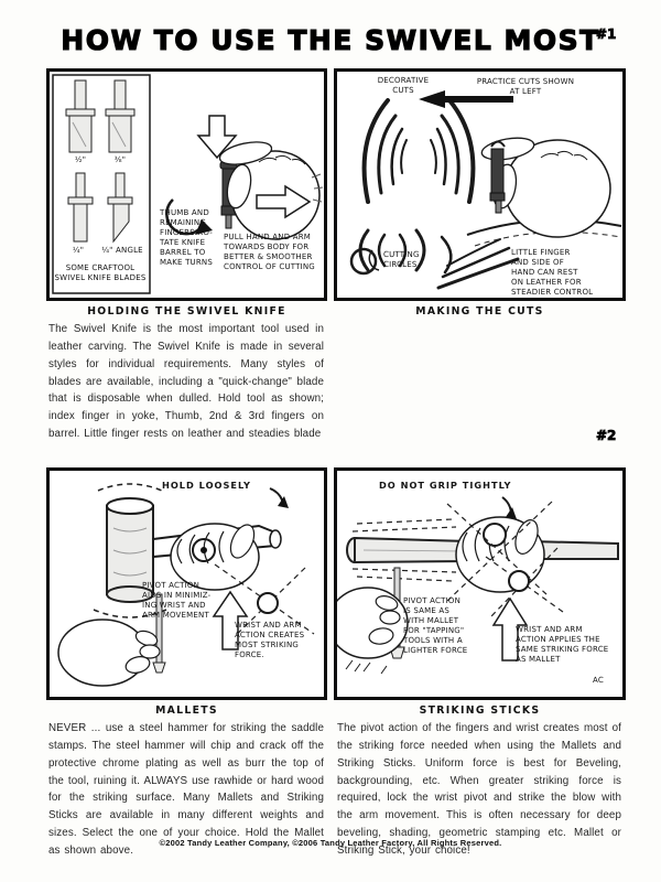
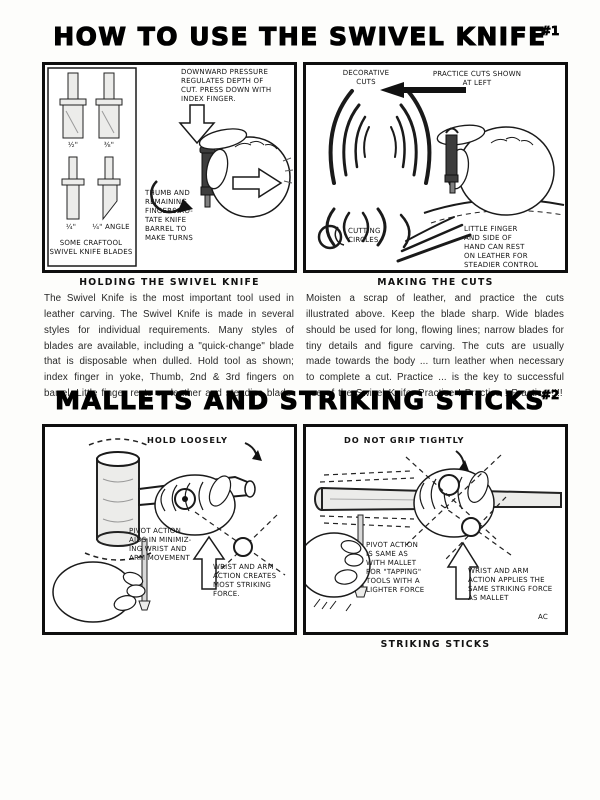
- HOW TO USE THE SWIVEL MOST
+ HOW TO USE THE SWIVEL KNIFE
  #1
+ DOWNWARD PRESSURE
+ REGULATES DEPTH OF
+ CUT. PRESS DOWN WITH
+ INDEX FINGER.
  ½"
  ⅜"
  ¼"
  ¼" ANGLE
  SOME CRAFTOOL
  SWIVEL KNIFE BLADES
  THUMB AND
  REMAINING
  FINGERS RO-
  TATE KNIFE
  BARREL TO
  MAKE TURNS
- PULL HAND AND ARM
- TOWARDS BODY FOR
- BETTER & SMOOTHER
- CONTROL OF CUTTING
  DECORATIVE
  CUTS
  PRACTICE CUTS SHOWN
  AT LEFT
  CUTTING
  CIRCLES
  LITTLE FINGER
  AND SIDE OF
  HAND CAN REST
  ON LEATHER FOR
  STEADIER CONTROL
  HOLDING THE SWIVEL KNIFE
  MAKING THE CUTS
  The Swivel Knife is the most important tool used in leather carving. The Swivel Knife is made in several styles for individual requirements. Many styles of blades are available, including a "quick-change" blade that is disposable when dulled. Hold tool as shown; index finger in yoke, Thumb, 2nd & 3rd fingers on barrel. Little finger rests on leather and steadies blade
+ Moisten a scrap of leather, and practice the cuts illustrated above. Keep the blade sharp. Wide blades should be used for long, flowing lines; narrow blades for tiny details and figure carving. The cuts are usually made towards the body ... turn leather when necessary to complete a cut. Practice ... is the key to successful use of the Swivel Knife. Practice ! Practice ! Practice !!!!
+ MALLETS AND STRIKING STICKS
  #2
  HOLD LOOSELY
  PIVOT ACTION
  AIDS IN MINIMIZ-
  ING WRIST AND
  ARM MOVEMENT
  WRIST AND ARM
  ACTION CREATES
  MOST STRIKING
  FORCE.
  DO NOT GRIP TIGHTLY
  PIVOT ACTION
  IS SAME AS
  WITH MALLET
  FOR "TAPPING"
  TOOLS WITH A
  LIGHTER FORCE
  WRIST AND ARM
  ACTION APPLIES THE
  SAME STRIKING FORCE
  AS MALLET
  AC
- MALLETS
  STRIKING STICKS
- NEVER ... use a steel hammer for striking the saddle stamps. The steel hammer will chip and crack off the protective chrome plating as well as burr the top of the tool, ruining it. ALWAYS use rawhide or hard wood for the striking surface. Many Mallets and Striking Sticks are available in many different weights and sizes. Select the one of your choice. Hold the Mallet as shown above.
- The pivot action of the fingers and wrist creates most of the striking force needed when using the Mallets and Striking Sticks. Uniform force is best for Beveling, backgrounding, etc. When greater striking force is required, lock the wrist pivot and strike the blow with the arm movement. This is often necessary for deep beveling, shading, geometric stamping etc. Mallet or Striking Stick, your choice!
- ©2002 Tandy Leather Company, ©2006 Tandy Leather Factory, All Rights Reserved.
